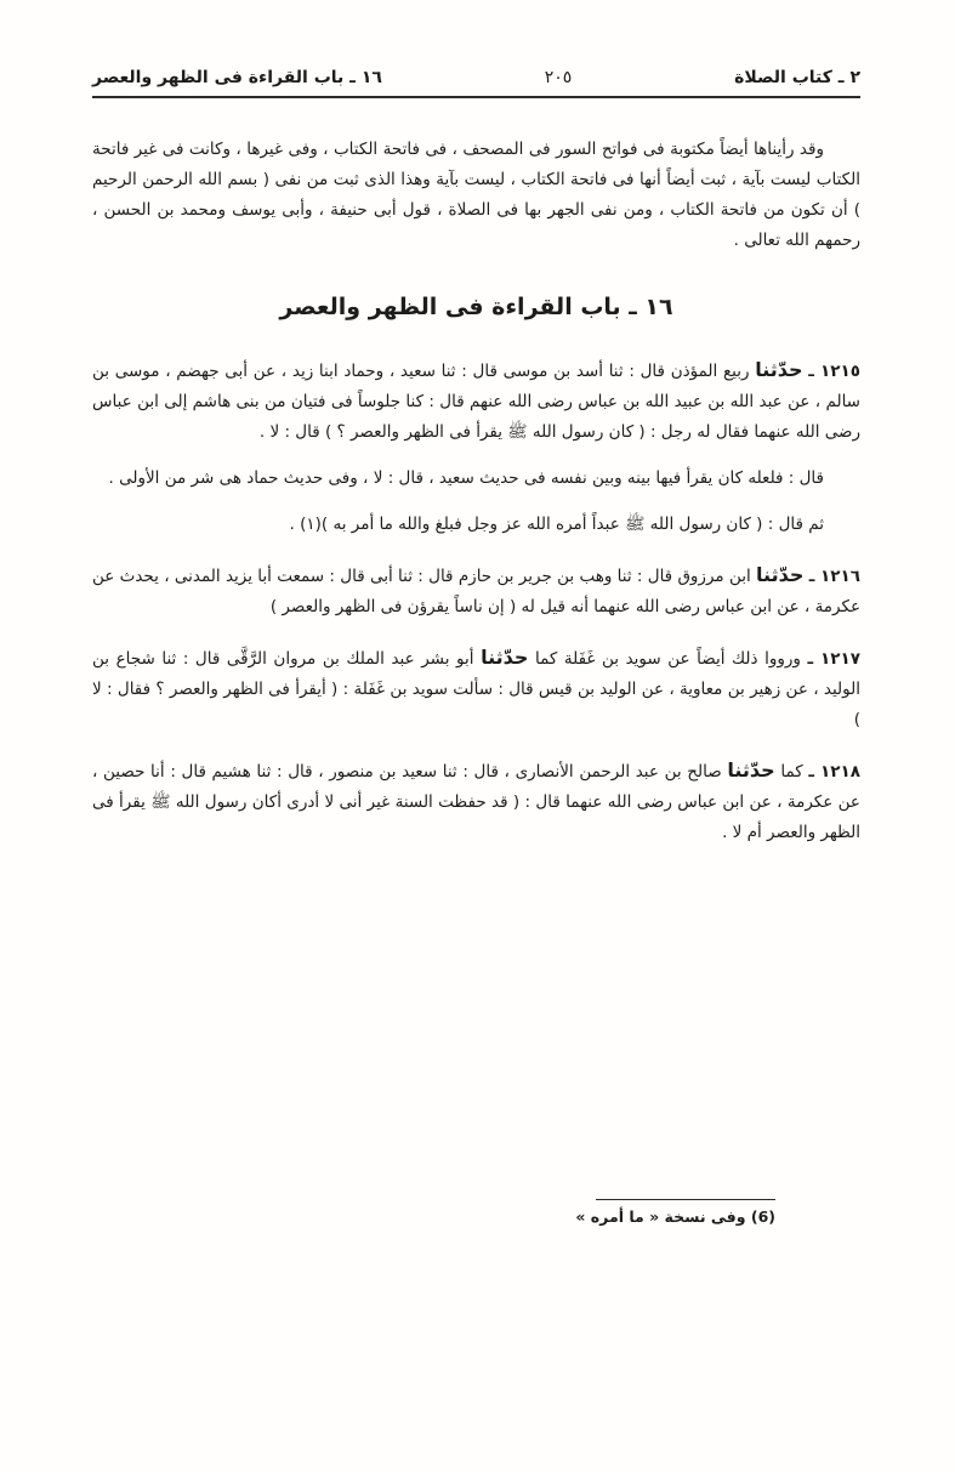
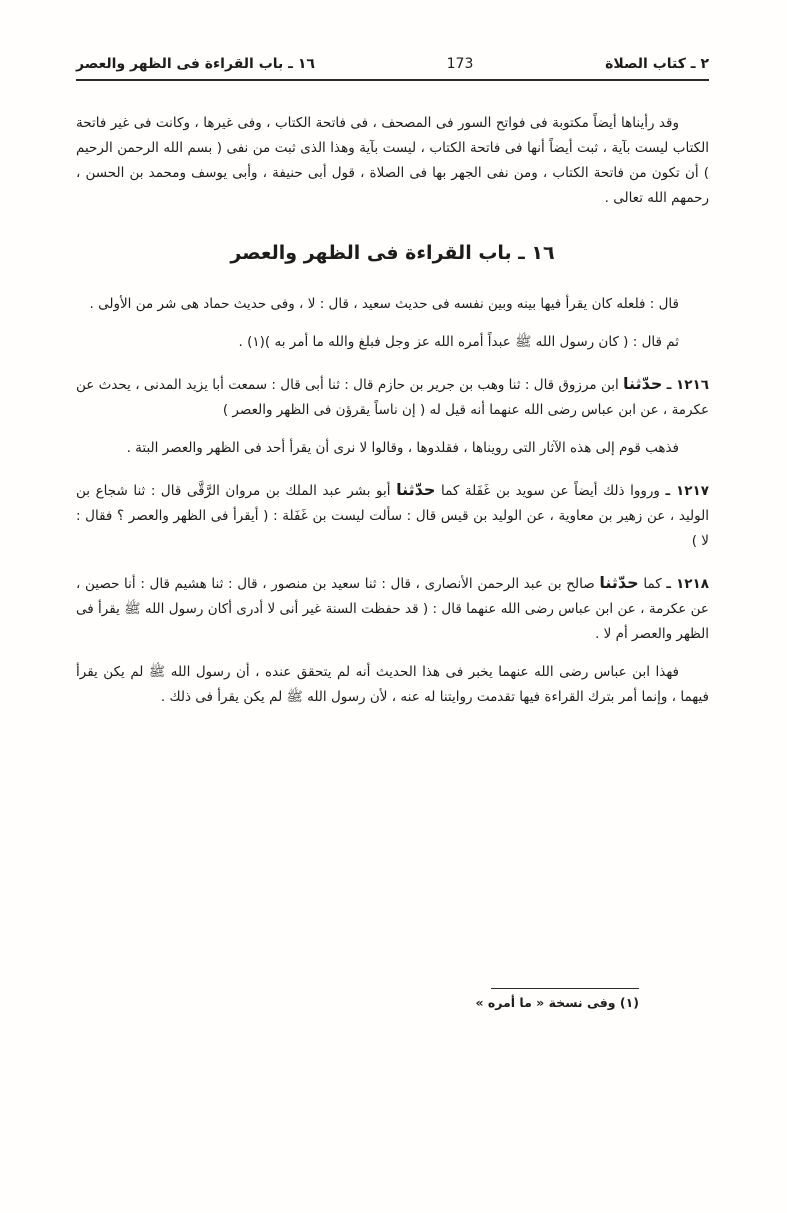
  ٢ ـ كتاب الصلاة
- ٢٠٥
+ 173
  ١٦ ـ باب القراءة فى الظهر والعصر
  وقد رأيناها أيضاً مكتوبة فى فواتح السور فى المصحف ، فى فاتحة الكتاب ، وفى غيرها ، وكانت فى غير فاتحة الكتاب ليست بآية ، ثبت أيضاً أنها فى فاتحة الكتاب ، ليست بآية وهذا الذى ثبت من نفى ( بسم الله الرحمن الرحيم ) أن تكون من فاتحة الكتاب ، ومن نفى الجهر بها فى الصلاة ، قول أبى حنيفة ، وأبى يوسف ومحمد بن الحسن ، رحمهم الله تعالى .
  ١٦ ـ باب القراءة فى الظهر والعصر
- ١٢١٥ ـ حدّثنا ربيع المؤذن قال : ثنا أسد بن موسى قال : ثنا سعيد ، وحماد ابنا زيد ، عن أبى جهضم ، موسى بن سالم ، عن عبد الله بن عبيد الله بن عباس رضى الله عنهم قال : كنا جلوساً فى فتيان من بنى هاشم إلى ابن عباس رضى الله عنهما فقال له رجل : ( كان رسول الله ﷺ يقرأ فى الظهر والعصر ؟ ) قال : لا .
  قال : فلعله كان يقرأ فيها بينه وبين نفسه فى حديث سعيد ، قال : لا ، وفى حديث حماد هى شر من الأولى .
  ثم قال : ( كان رسول الله ﷺ عبداً أمره الله عز وجل فبلغ والله ما أمر به )(١) .
  ١٢١٦ ـ حدّثنا ابن مرزوق قال : ثنا وهب بن جرير بن حازم قال : ثنا أبى قال : سمعت أبا يزيد المدنى ، يحدث عن عكرمة ، عن ابن عباس رضى الله عنهما أنه قيل له ( إن ناساً يقرؤن فى الظهر والعصر )
+ فذهب قوم إلى هذه الآثار التى رويناها ، فقلدوها ، وقالوا لا نرى أن يقرأ أحد فى الظهر والعصر البتة .
- ١٢١٧ ـ ورووا ذلك أيضاً عن سويد بن غَفَلة كما حدّثنا أبو بشر عبد الملك بن مروان الرَّقَّى قال : ثنا شجاع بن الوليد ، عن زهير بن معاوية ، عن الوليد بن قيس قال : سألت سويد بن غَفَلة : ( أيقرأ فى الظهر والعصر ؟ فقال : لا )
+ ١٢١٧ ـ ورووا ذلك أيضاً عن سويد بن غَفَلة كما حدّثنا أبو بشر عبد الملك بن مروان الرَّقَّى قال : ثنا شجاع بن الوليد ، عن زهير بن معاوية ، عن الوليد بن قيس قال : سألت ليست بن غَفَلة : ( أيقرأ فى الظهر والعصر ؟ فقال : لا )
  ١٢١٨ ـ كما حدّثنا صالح بن عبد الرحمن الأنصارى ، قال : ثنا سعيد بن منصور ، قال : ثنا هشيم قال : أنا حصين ، عن عكرمة ، عن ابن عباس رضى الله عنهما قال : ( قد حفظت السنة غير أنى لا أدرى أكان رسول الله ﷺ يقرأ فى الظهر والعصر أم لا .
+ فهذا ابن عباس رضى الله عنهما يخبر فى هذا الحديث أنه لم يتحقق عنده ، أن رسول الله ﷺ لم يكن يقرأ فيهما ، وإنما أمر بترك القراءة فيها تقدمت روايتنا له عنه ، لأن رسول الله ﷺ لم يكن يقرأ فى ذلك .
- (6) وفى نسخة « ما أمره »
+ (١) وفى نسخة « ما أمره »
